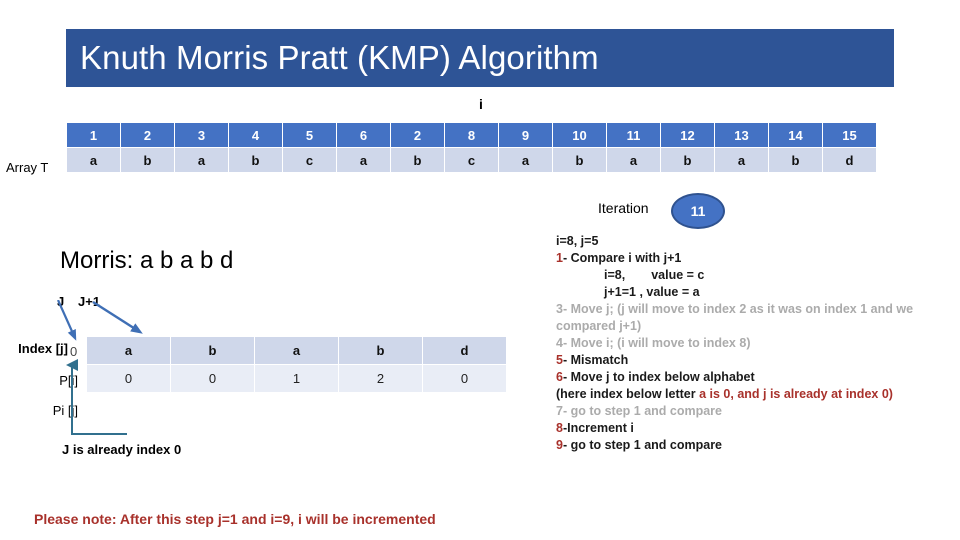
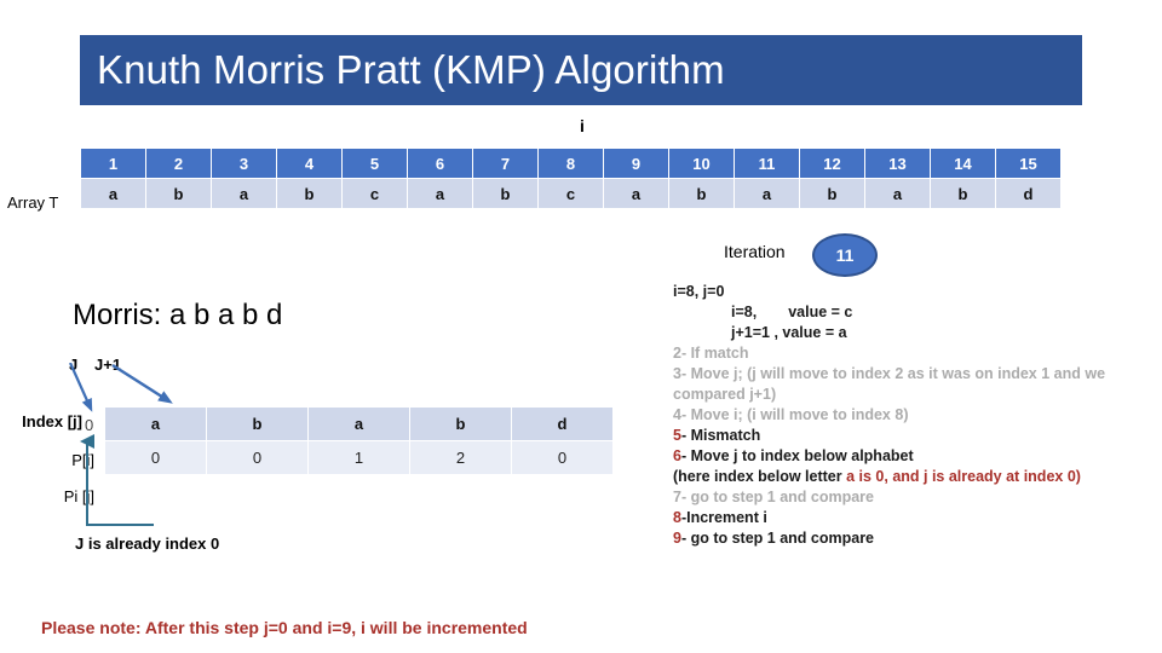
  Knuth Morris Pratt (KMP) Algorithm
  i
  Array T
- 1	2	3	4	5	6	2	8	9	10	11	12	13	14	15
+ 1	2	3	4	5	6	7	8	9	10	11	12	13	14	15
  a	b	a	b	c	a	b	c	a	b	a	b	a	b	d
  Iteration
  11
  Morris: a b a b d
  J
  J+1
  Index [j]
  0
  P[]
  Pi []
  a	b	a	b	d
  0	0	1	2	0
  J is already index 0
- Please note: After this step j=1 and i=9, i will be incremented
+ Please note: After this step j=0 and i=9, i will be incremented
- i=8, j=5
+ i=8, j=0
- 1- Compare i with j+1
  i=8, value = c
  j+1=1 , value = a
+ 2- If match
  3- Move j; (j will move to index 2 as it was on index 1 and we compared j+1)
  4- Move i; (i will move to index 8)
  5- Mismatch
  6- Move j to index below alphabet
  (here index below letter a is 0, and j is already at index 0)
  7- go to step 1 and compare
  8-Increment i
  9- go to step 1 and compare
